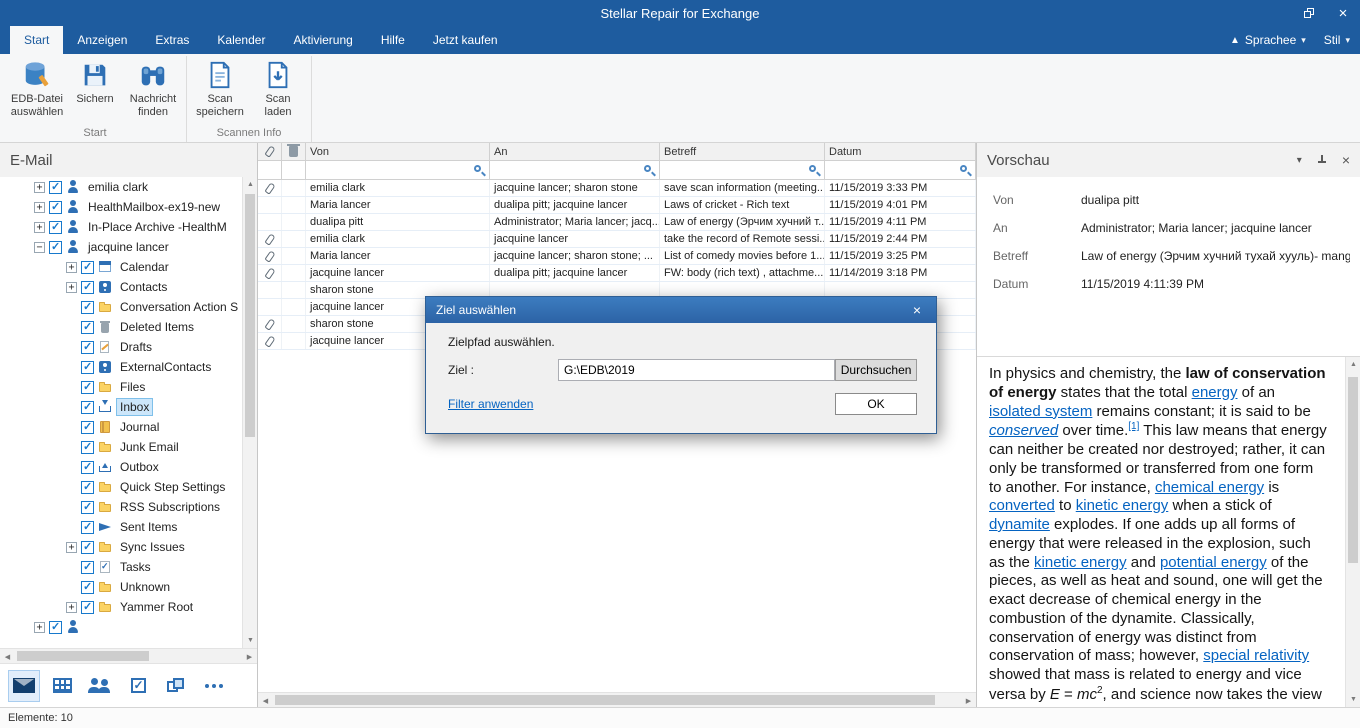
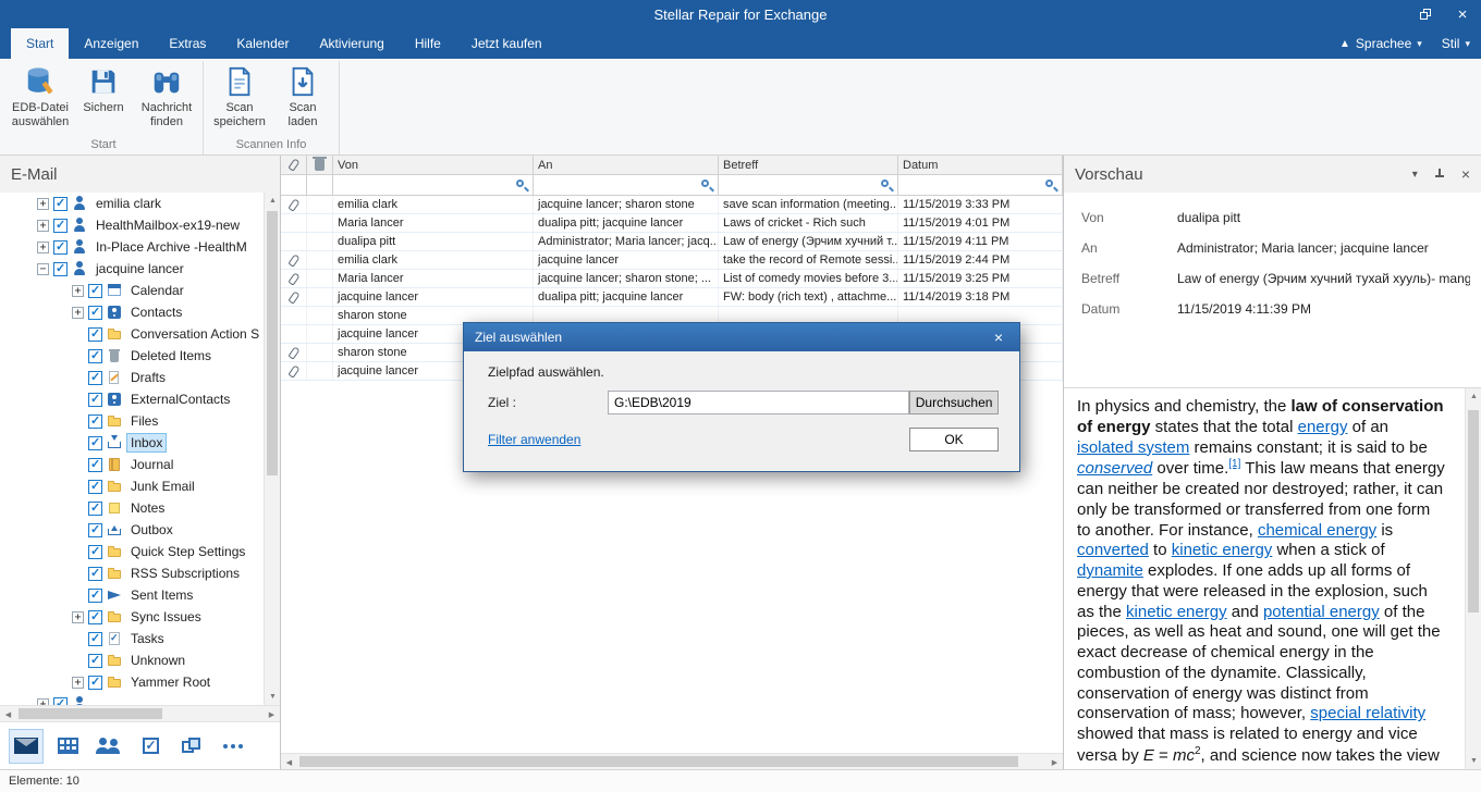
  Stellar Repair for Exchange
  ×
  Start
  Anzeigen
  Extras
  Kalender
  Aktivierung
  Hilfe
  Jetzt kaufen
  ▲
  Sprachee
  ▾
  Stil
  ▾
  EDB-Datei auswählen
  Sichern
  Nachricht finden
  Start
  Scan speichern
  Scan laden
  Scannen Info
  E-Mail
  +
  emilia clark
  +
  HealthMailbox-ex19-new
  +
  In-Place Archive -HealthM
  −
  jacquine lancer
  +
  Calendar
  +
  Contacts
  Conversation Action S
  Deleted Items
  Drafts
  ExternalContacts
  Files
  Inbox
  Journal
  Junk Email
+ Notes
  Outbox
  Quick Step Settings
  RSS Subscriptions
  Sent Items
  +
  Sync Issues
  Tasks
  Unknown
  +
  Yammer Root
  +
  Von
  An
  Betreff
  Datum
  emilia clark
  jacquine lancer; sharon stone
  save scan information (meeting...
  11/15/2019 3:33 PM
  Maria lancer
  dualipa pitt; jacquine lancer
- Laws of cricket - Rich text
+ Laws of cricket - Rich such
  11/15/2019 4:01 PM
  dualipa pitt
  Administrator; Maria lancer; jacq...
  Law of energy (Эрчим хучний т..
  11/15/2019 4:11 PM
  emilia clark
  jacquine lancer
  take the record of Remote sessi..
  11/15/2019 2:44 PM
  Maria lancer
  jacquine lancer; sharon stone; ...
- List of comedy movies before 1...
+ List of comedy movies before 3...
  11/15/2019 3:25 PM
  jacquine lancer
  dualipa pitt; jacquine lancer
  FW: body (rich text) , attachme...
  11/14/2019 3:18 PM
  sharon stone
  jacquine lancer
  sharon stone
  jacquine lancer
  Vorschau
  ▾
  ×
  Von
  dualipa pitt
  An
  Administrator; Maria lancer; jacquine lancer
  Betreff
  Law of energy (Эрчим хучний тухай хууль)- mang
  Datum
  11/15/2019 4:11:39 PM
  In physics and chemistry, the law of conservation of energy states that the total energy of an isolated system remains constant; it is said to be conserved over time.[1] This law means that energy can neither be created nor destroyed; rather, it can only be transformed or transferred from one form to another. For instance, chemical energy is converted to kinetic energy when a stick of dynamite explodes. If one adds up all forms of energy that were released in the explosion, such as the kinetic energy and potential energy of the pieces, as well as heat and sound, one will get the exact decrease of chemical energy in the combustion of the dynamite. Classically, conservation of energy was distinct from conservation of mass; however, special relativity showed that mass is related to energy and vice versa by E = mc2, and science now takes the view
  Elemente: 10
  Ziel auswählen
  ×
  Zielpfad auswählen.
  Ziel :
  G:\EDB\2019
  Durchsuchen
  Filter anwenden
  OK
